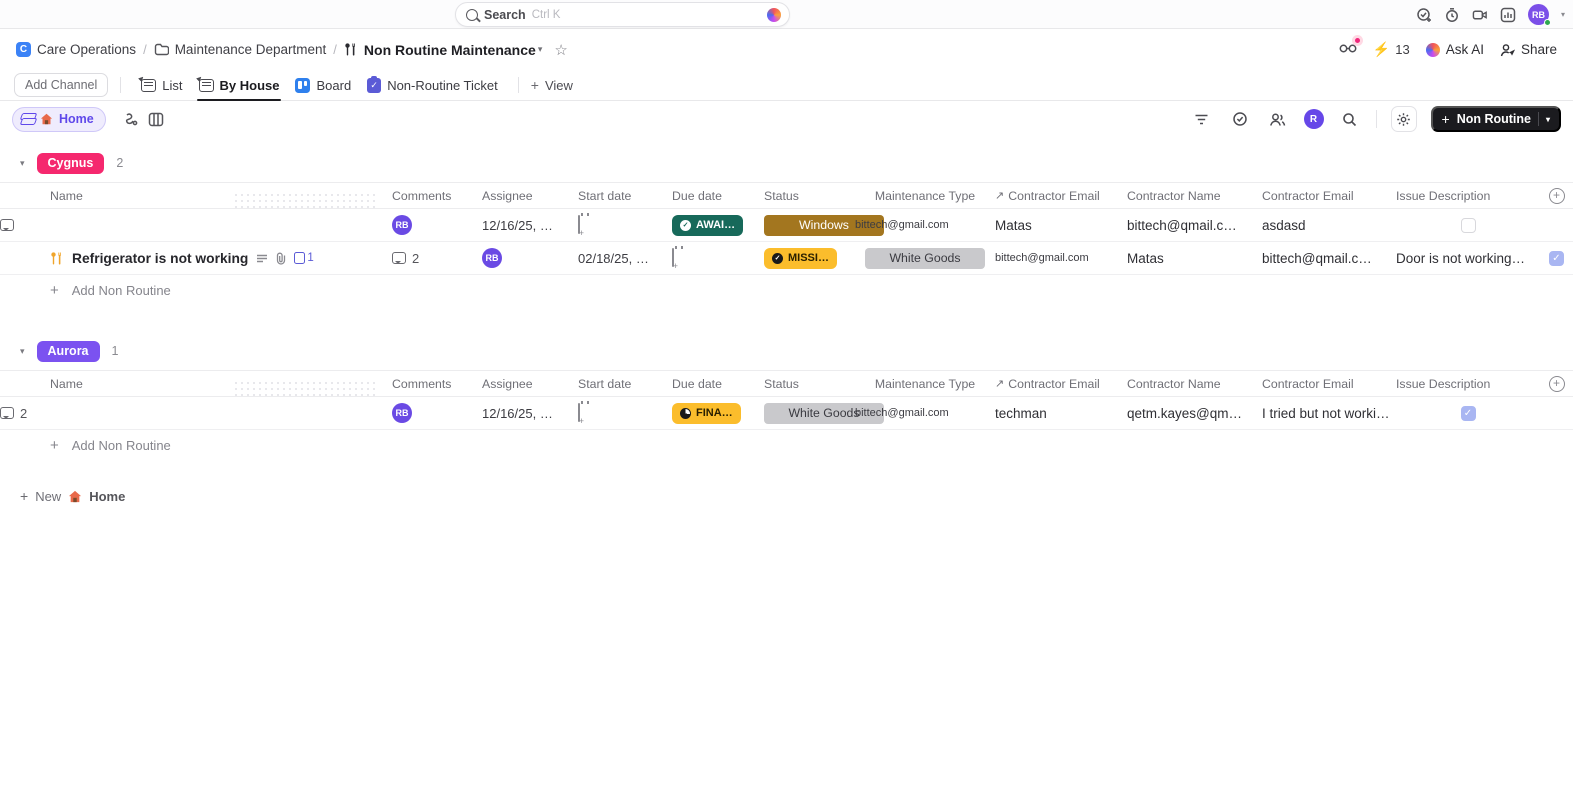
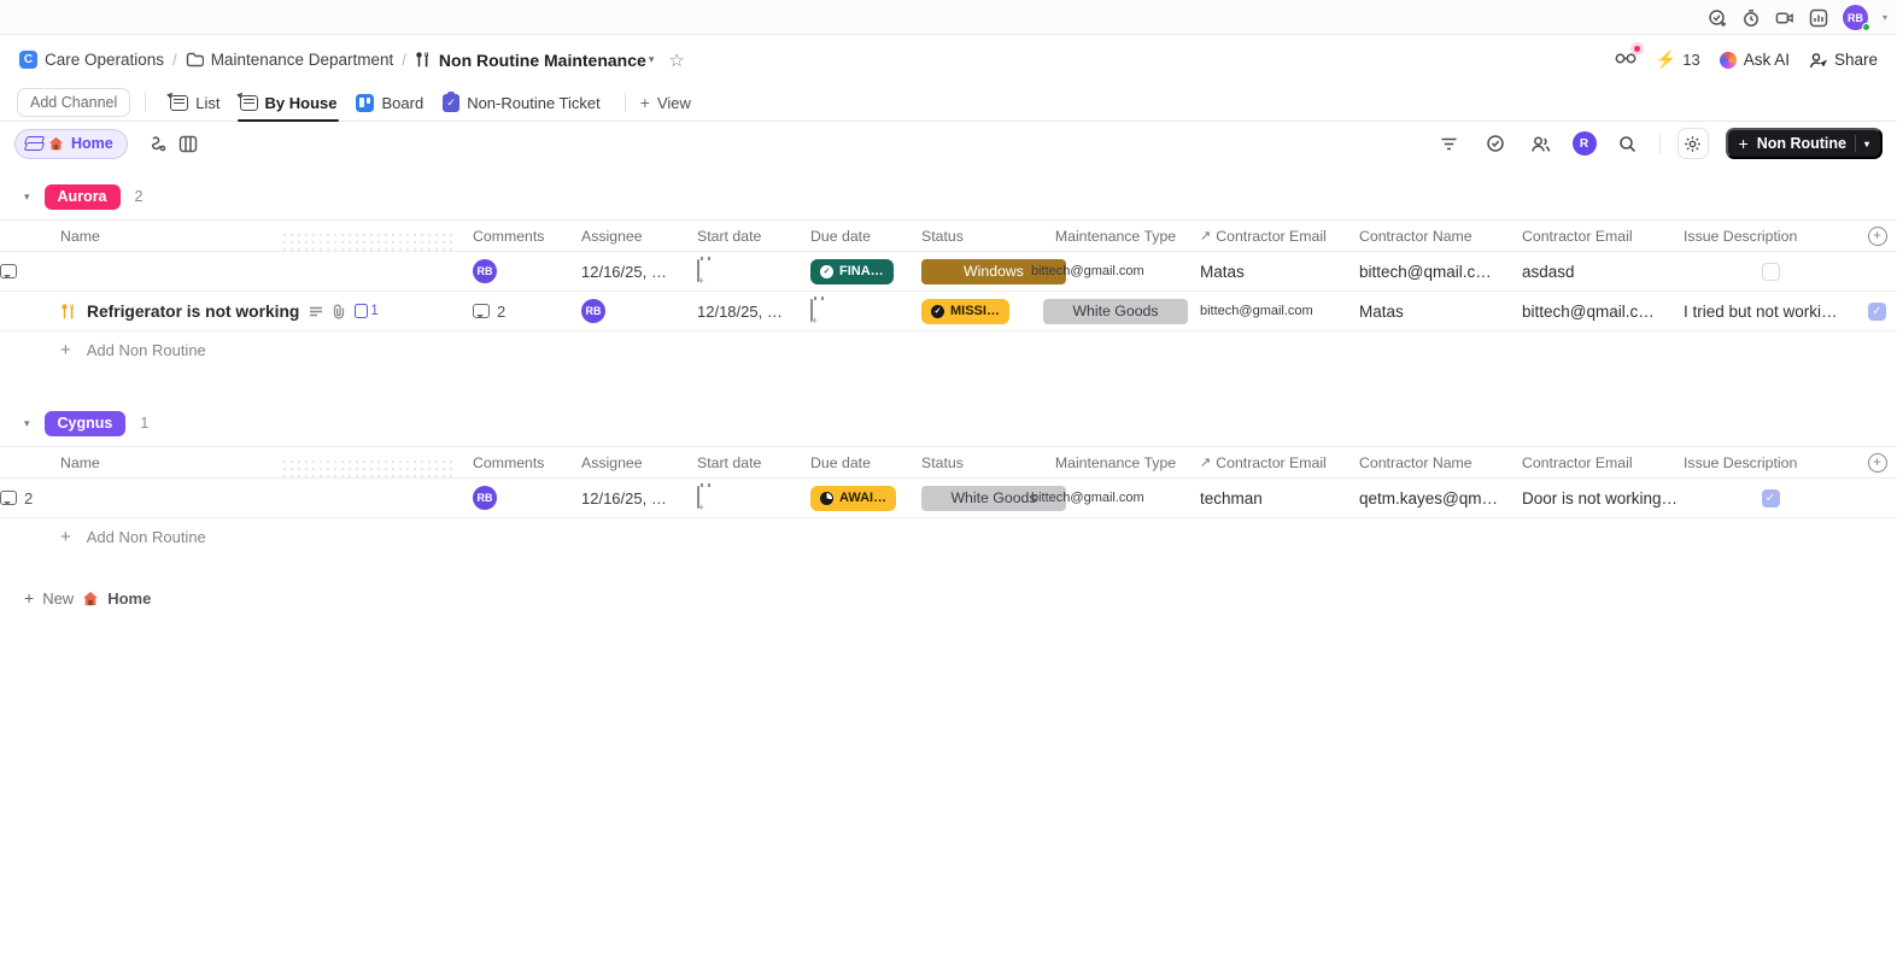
- Search
- Ctrl K
  RB
  ▾
  C
  Care Operations
  /
  Maintenance Department
  /
  Non Routine Maintenance
  ▾
  ☆
  ⚡
  13
  Ask AI
  Share
  Add Channel
  List
  By House
  Board
  Non-Routine Ticket
  +
  View
  Home
  R
  +
  Non Routine
  ▾
  ▾
- Cygnus
+ Aurora
  2
  Name
  Comments
  Assignee
  Start date
  Due date
  Status
  Maintenance Type
  ↗
  Contractor Email
  Contractor Name
  Contractor Email
  Issue Description
  +
  RB
  12/16/25, …
- AWAI…
+ FINA…
  Windows
  bittech@gmail.com
  Matas
  bittech@qmail.c…
  asdasd
  Refrigerator is not working
  1
  2
  RB
- 02/18/25, …
+ 12/18/25, …
  MISSI…
  White Goods
  bittech@gmail.com
  Matas
  bittech@qmail.c…
- Door is not working…
+ I tried but not worki…
  ✓
  +
  Add Non Routine
  ▾
- Aurora
+ Cygnus
  1
  Name
  Comments
  Assignee
  Start date
  Due date
  Status
  Maintenance Type
  ↗
  Contractor Email
  Contractor Name
  Contractor Email
  Issue Description
  +
  2
  RB
  12/16/25, …
- FINA…
+ AWAI…
  White Goods
  bittech@gmail.com
  techman
  qetm.kayes@qm…
- I tried but not worki…
+ Door is not working…
  ✓
  +
  Add Non Routine
  +
  New
  Home
